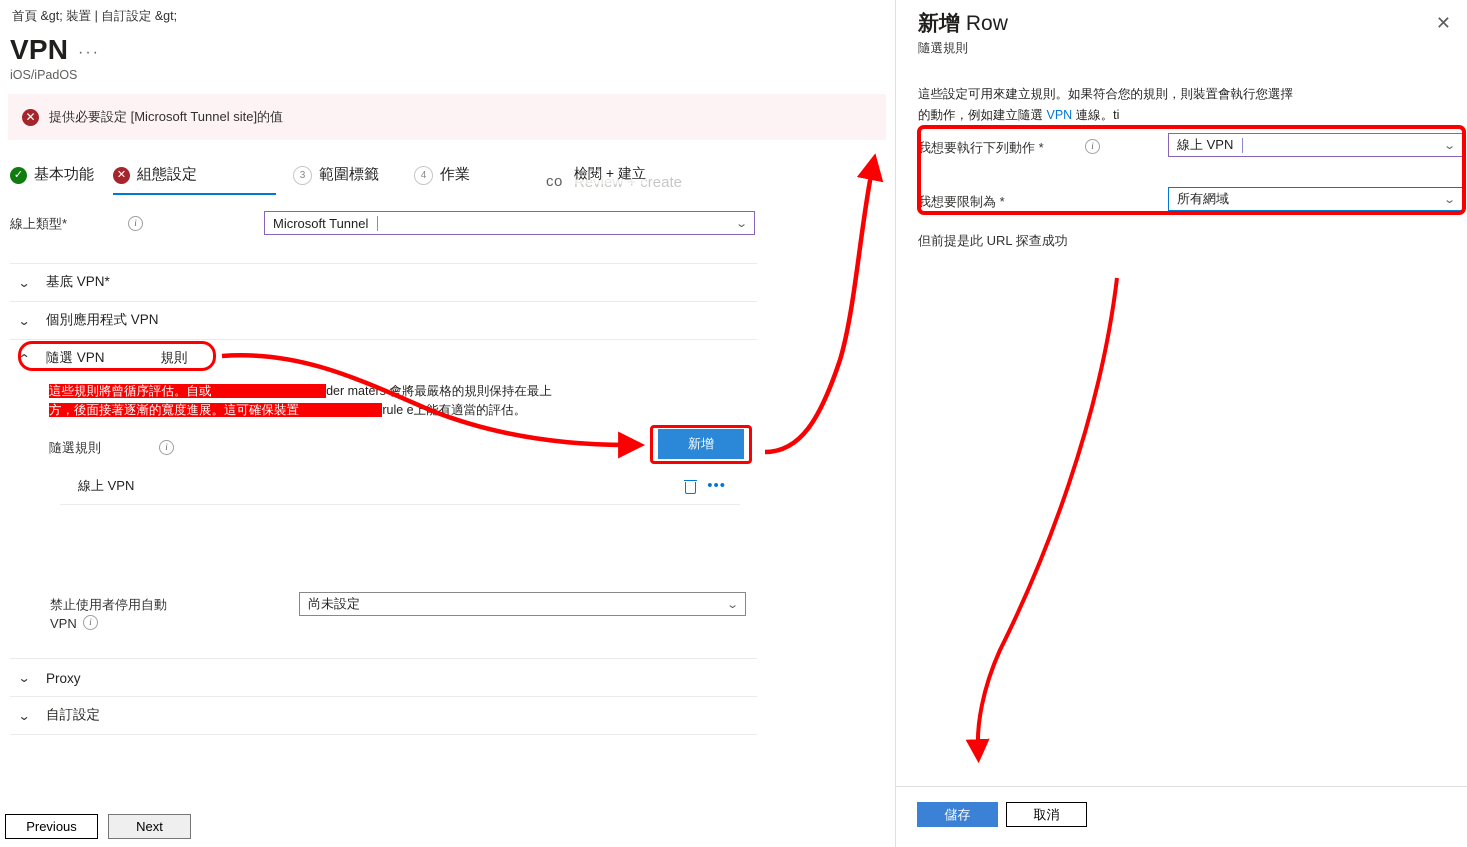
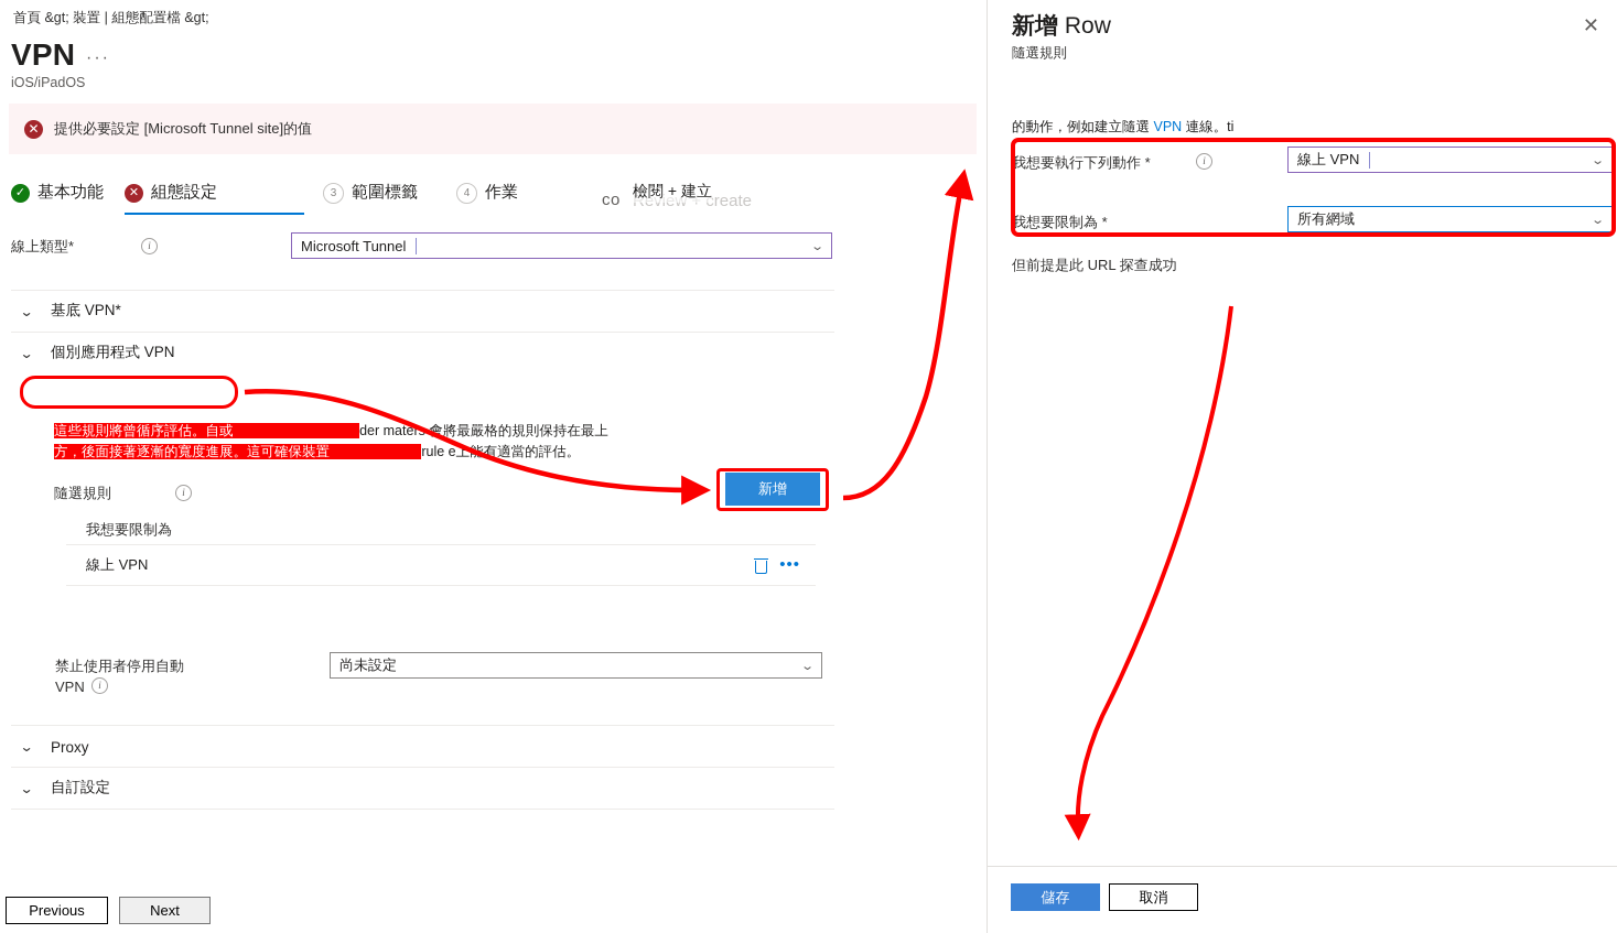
- 首頁 &gt; 裝置 | 自訂設定 &gt;
+ 首頁 &gt; 裝置 | 組態配置檔 &gt;
  VPN
  ···
  iOS/iPadOS
  ✕
  提供必要設定 [Microsoft Tunnel site]的值
  ✓
  基本功能
  ✕
  組態設定
  3
  範圍標籤
  4
  作業
  co
  Review + create
  檢閱 + 建立
  線上類型*
  i
  Microsoft Tunnel
  ⌄
  ⌄
  基底 VPN*
  ⌄
  個別應用程式 VPN
- ⌃
- 隨選 VPN
- 規則
  這些規則將曾循序評估。自或 der mater 會將最嚴格的規則保持在最上
  方，後面接著逐漸的寬度進展。這可確保裝置 rule e上有適當的評估。
  隨選規則
  i
  新增
+ 我想要限制為
  線上 VPN
  •••
  禁止使用者停用自動
  VPN
  i
  尚未設定
  ⌄
  ⌄
  Proxy
  ⌄
  自訂設定
  Previous
  Next
  新增 Row
  隨選規則
  ✕
- 這些設定可用來建立規則。如果符合您的規則，則裝置會執行您選擇
  的動作，例如建立隨選 VPN 連線。ti
  我想要執行下列動作 *
  i
  線上 VPN
  ⌄
  我想要限制為 *
  所有網域
  ⌄
  但前提是此 URL 探查成功
  儲存
  取消
